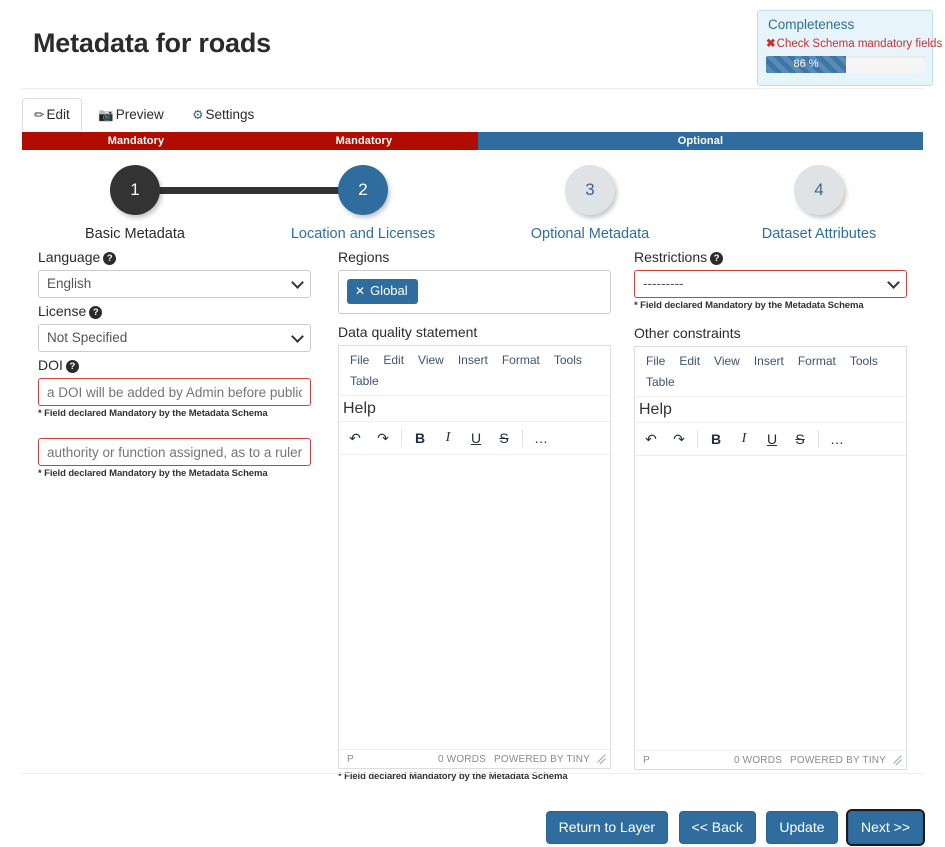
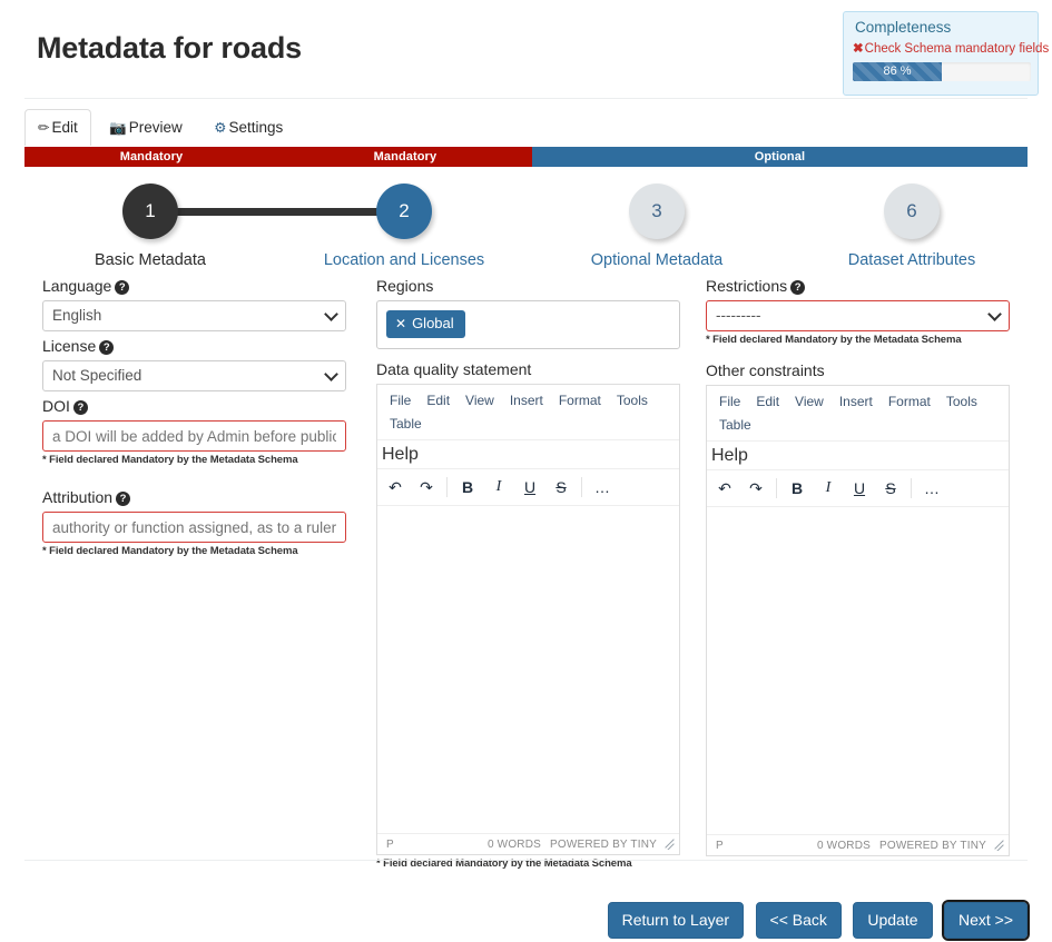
  Metadata for roads
  Completeness
  ✖Check Schema mandatory fields
  86 %
  ✏ Edit 📷 Preview ⚙ Settings
  Mandatory
  Mandatory
  Optional
  1
  Basic Metadata
  2
  Location and Licenses
  3
  Optional Metadata
- 4
+ 6
  Dataset Attributes
  Language ?
  English
  License ?
  Not Specified
  DOI ?
  a DOI will be added by Admin before publi
  * Field declared Mandatory by the Metadata Schema
+ Attribution ?
  * Field declared Mandatory by the Metadata Schema
  Regions
  ✕ Global
  Data quality statement
  File
  Edit
  View
  Insert
  Format
  Tools
  Table
  Help
  ↶
  ↷
  B
  I
  U
  S
  …
  P
  0 WORDS
  POWERED BY TINY
  * Field declared Mandatory by the Metadata Schema
  Restrictions ?
  ---------
  * Field declared Mandatory by the Metadata Schema
  Other constraints
  File
  Edit
  View
  Insert
  Format
  Tools
  Table
  Help
  ↶
  ↷
  B
  I
  U
  S
  …
  P
  0 WORDS
  POWERED BY TINY
  Return to Layer << Back Update Next >>
